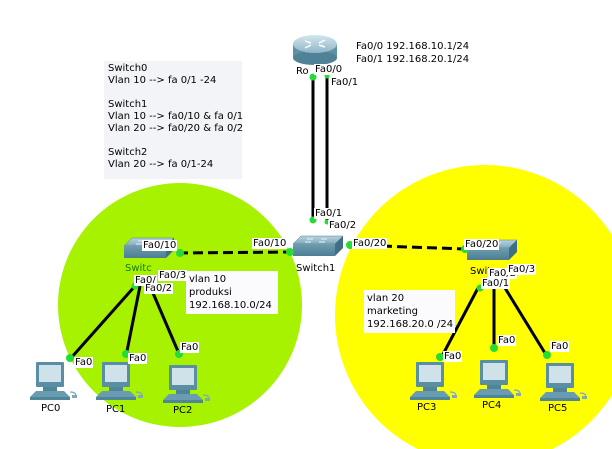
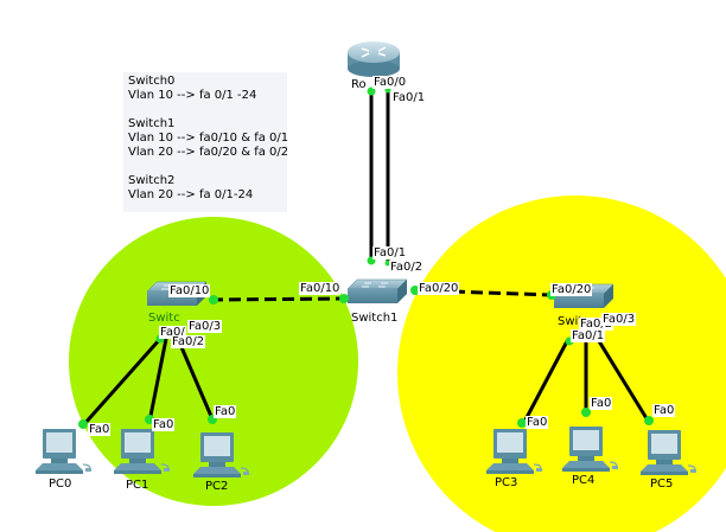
  Switch0
  Vlan 10 --> fa 0/1 -24
  Switch1
  Vlan 10 --> fa0/10 & fa 0/1
  Vlan 20 --> fa0/20 & fa 0/2
  Switch2
  Vlan 20 --> fa 0/1-24
- Fa0/0 192.168.10.1/24
- Fa0/1 192.168.20.1/24
- vlan 10
- produksi
- 192.168.10.0/24
- vlan 20
- marketing
- 192.168.20.0 /24
  Ro
  Switc
  Switch1
  Swi
  PC0
  PC1
  PC2
  PC3
  PC4
  PC5
  Fa0/0
  Fa0/1
  Fa0/1
  Fa0/2
  Fa0/10
  Fa0/20
  Fa0/10
  Fa0/
  Fa0/3
  Fa0/2
  Fa0/20
  Fa0/3
  Fa0/1
  Fa0
  Fa0
  Fa0
  Fa0
  Fa0
  Fa0
